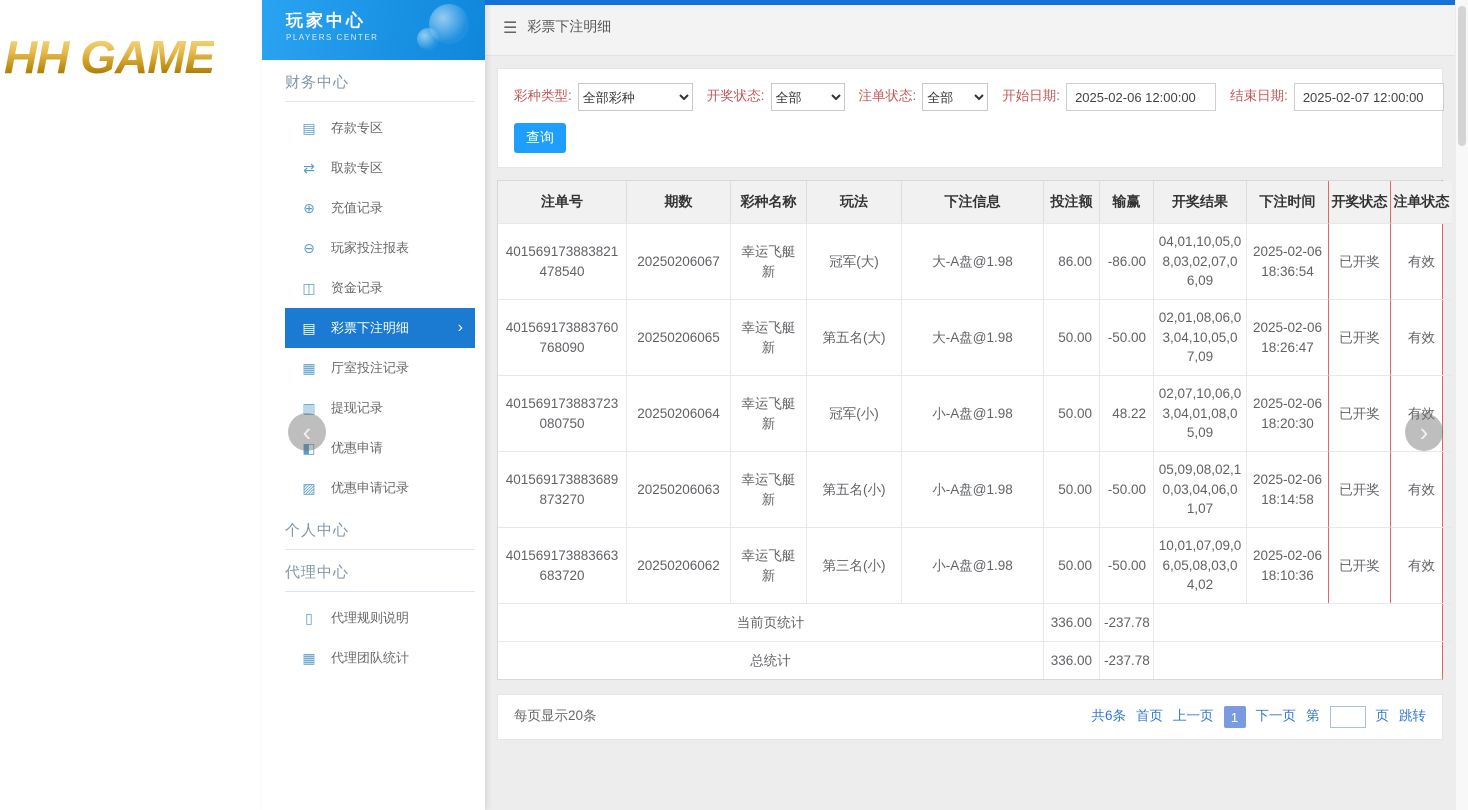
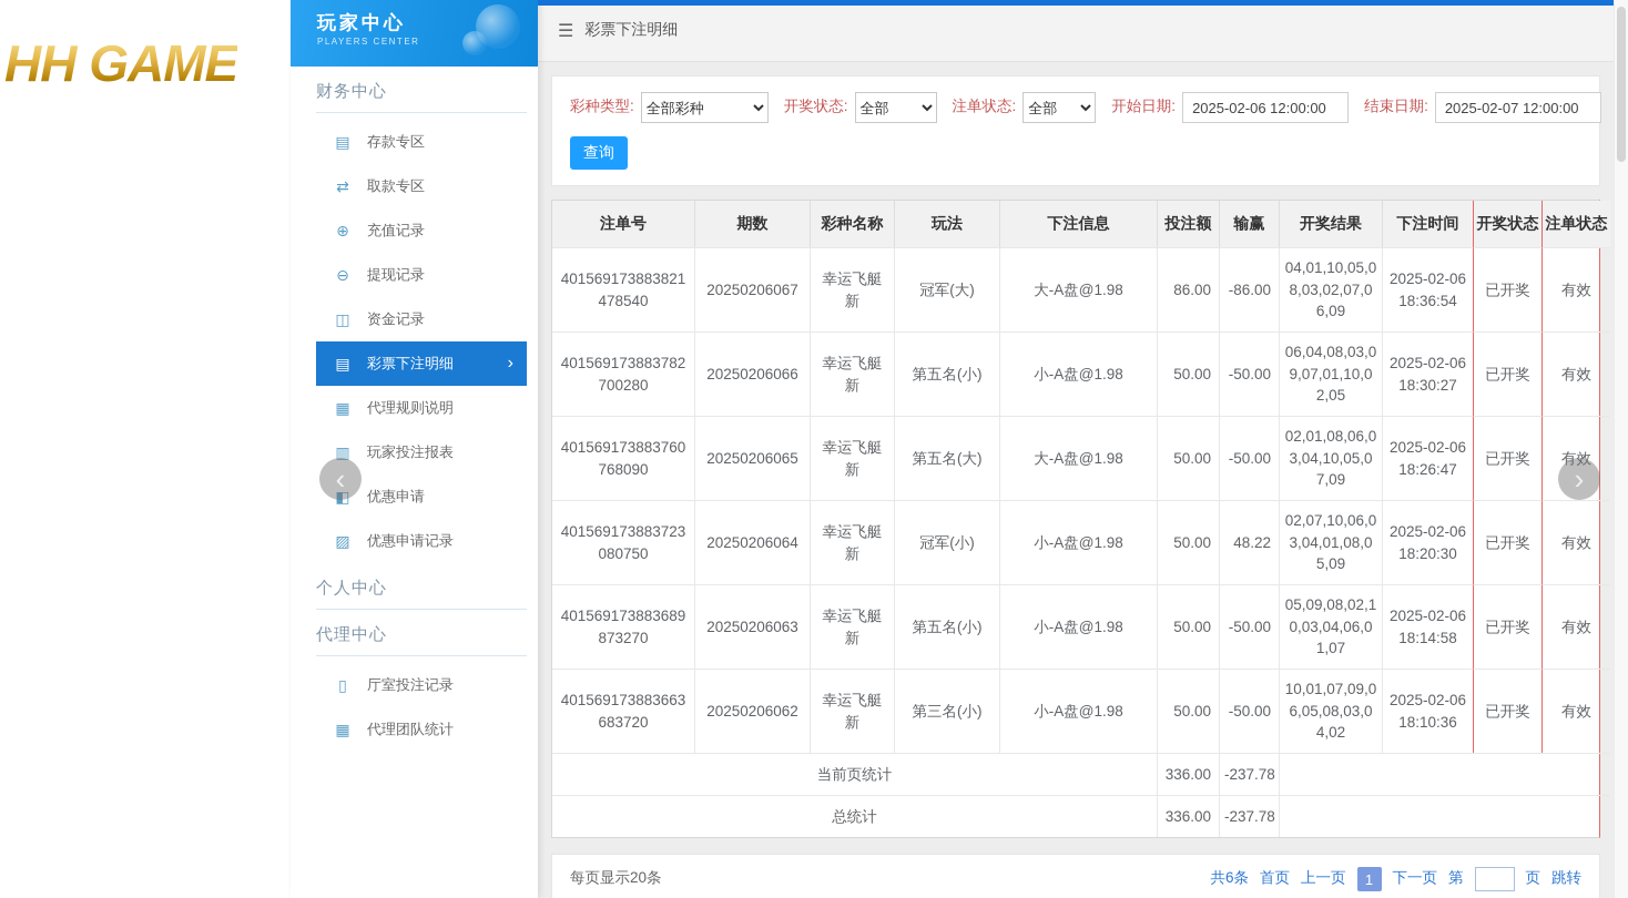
  HH GAME
  玩家中心
  PLAYERS CENTER
  财务中心
  ▤
  存款专区
  ⇄
  取款专区
  ⊕
  充值记录
  ⊖
- 玩家投注报表
+ 提现记录
  ◫
  资金记录
  ▤
  彩票下注明细
  ›
  ▦
- 厅室投注记录
+ 代理规则说明
  ▥
- 提现记录
+ 玩家投注报表
  ◧
  优惠申请
  ▨
  优惠申请记录
  个人中心
  代理中心
  ▯
- 代理规则说明
+ 厅室投注记录
  ▦
  代理团队统计
  ☰
  彩票下注明细
  彩种类型:
  全部彩种
  开奖状态:
  全部
  注单状态:
  全部
  开始日期:
  2025-02-06 12:00:00
  结束日期:
  2025-02-07 12:00:00
  查询
  注单号	期数	彩种名称	玩法	下注信息	投注额	输赢	开奖结果	下注时间	开奖状态	注单状态
  401569173883821478540	20250206067	幸运飞艇新	冠军(大)	大-A盘@1.98	86.00	-86.00	04,01,10,05,08,03,02,07,06,09	2025-02-06 18:36:54	已开奖	有效
+ 401569173883782700280	20250206066	幸运飞艇新	第五名(小)	小-A盘@1.98	50.00	-50.00	06,04,08,03,09,07,01,10,02,05	2025-02-06 18:30:27	已开奖	有效
  401569173883760768090	20250206065	幸运飞艇新	第五名(大)	大-A盘@1.98	50.00	-50.00	02,01,08,06,03,04,10,05,07,09	2025-02-06 18:26:47	已开奖	有效
  401569173883723080750	20250206064	幸运飞艇新	冠军(小)	小-A盘@1.98	50.00	48.22	02,07,10,06,03,04,01,08,05,09	2025-02-06 18:20:30	已开奖	有效
  401569173883689873270	20250206063	幸运飞艇新	第五名(小)	小-A盘@1.98	50.00	-50.00	05,09,08,02,10,03,04,06,01,07	2025-02-06 18:14:58	已开奖	有效
  401569173883663683720	20250206062	幸运飞艇新	第三名(小)	小-A盘@1.98	50.00	-50.00	10,01,07,09,06,05,08,03,04,02	2025-02-06 18:10:36	已开奖	有效
  当前页统计	336.00	-237.78
  总统计	336.00	-237.78
  每页显示20条
  共6条
  首页
  上一页
  1
  下一页
  第
  页
  跳转
  ‹
  ›
